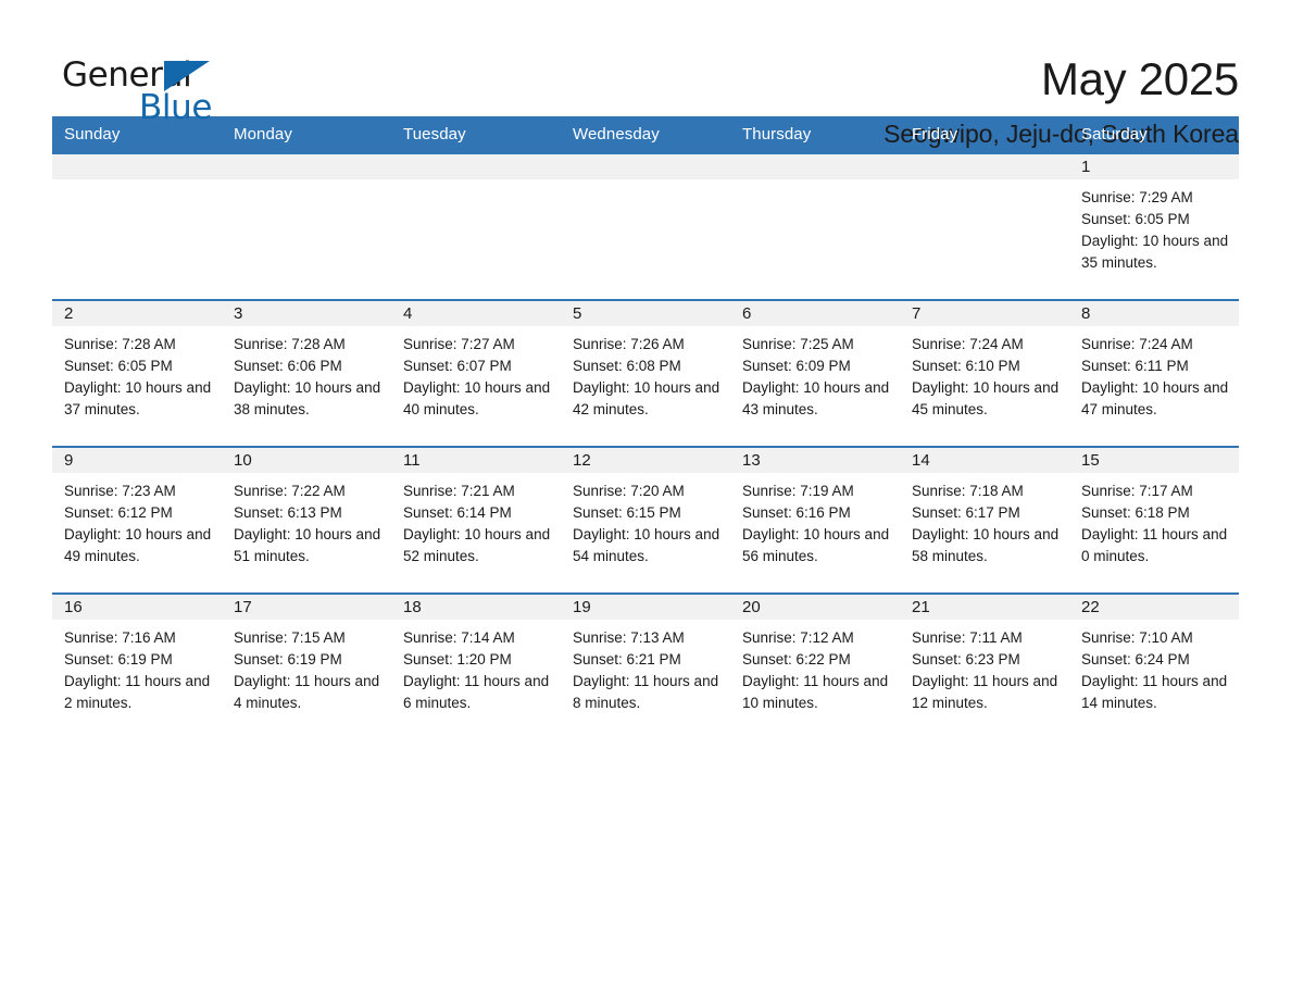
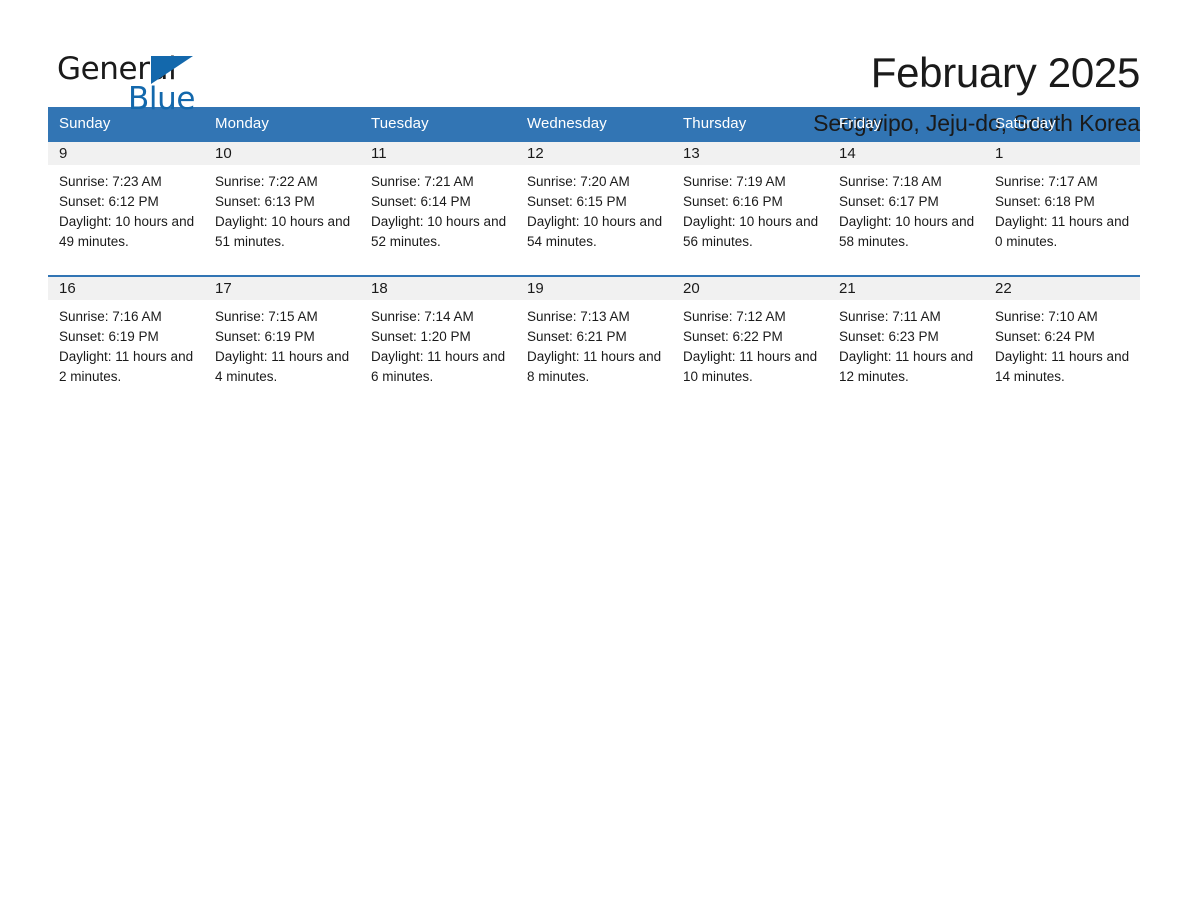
  General
  Blue
- May 2025
+ February 2025
  Seipo, Jeju-dth Korea
  Sunday	Monday	Tuesday	Wednesday	Thursday	Friday	Saturday
- 						1Sunrise: 7:29 AMSunset: 6:05 PMDaylight: 10 hours and 35 minutes.
- 2Sunrise: 7:28 AMSunset: 6:05 PMDaylight: 10 hours and 37 minutes.	3Sunrise: 7:28 AMSunset: 6:06 PMDaylight: 10 hours and 38 minutes.	4Sunrise: 7:27 AMSunset: 6:07 PMDaylight: 10 hours and 40 minutes.	5Sunrise: 7:26 AMSunset: 6:08 PMDaylight: 10 hours and 42 minutes.	6Sunrise: 7:25 AMSunset: 6:09 PMDaylight: 10 hours and 43 minutes.	7Sunrise: 7:24 AMSunset: 6:10 PMDaylight: 10 hours and 45 minutes.	8Sunrise: 7:24 AMSunset: 6:11 PMDaylight: 10 hours and 47 minutes.
- 9Sunrise: 7:23 AMSunset: 6:12 PMDaylight: 10 hours and 49 minutes.	10Sunrise: 7:22 AMSunset: 6:13 PMDaylight: 10 hours and 51 minutes.	11Sunrise: 7:21 AMSunset: 6:14 PMDaylight: 10 hours and 52 minutes.	12Sunrise: 7:20 AMSunset: 6:15 PMDaylight: 10 hours and 54 minutes.	13Sunrise: 7:19 AMSunset: 6:16 PMDaylight: 10 hours and 56 minutes.	14Sunrise: 7:18 AMSunset: 6:17 PMDaylight: 10 hours and 58 minutes.	15Sunrise: 7:17 AMSunset: 6:18 PMDaylight: 11 hours and 0 minutes.
+ 9Sunrise: 7:23 AMSunset: 6:12 PMDaylight: 10 hours and 49 minutes.	10Sunrise: 7:22 AMSunset: 6:13 PMDaylight: 10 hours and 51 minutes.	11Sunrise: 7:21 AMSunset: 6:14 PMDaylight: 10 hours and 52 minutes.	12Sunrise: 7:20 AMSunset: 6:15 PMDaylight: 10 hours and 54 minutes.	13Sunrise: 7:19 AMSunset: 6:16 PMDaylight: 10 hours and 56 minutes.	14Sunrise: 7:18 AMSunset: 6:17 PMDaylight: 10 hours and 58 minutes.	1Sunrise: 7:17 AMSunset: 6:18 PMDaylight: 11 hours and 0 minutes.
  16Sunrise: 7:16 AMSunset: 6:19 PMDaylight: 11 hours and 2 minutes.	17Sunrise: 7:15 AMSunset: 6:19 PMDaylight: 11 hours and 4 minutes.	18Sunrise: 7:14 AMSunset: 1:20 PMDaylight: 11 hours and 6 minutes.	19Sunrise: 7:13 AMSunset: 6:21 PMDaylight: 11 hours and 8 minutes.	20Sunrise: 7:12 AMSunset: 6:22 PMDaylight: 11 hours and 10 minutes.	21Sunrise: 7:11 AMSunset: 6:23 PMDaylight: 11 hours and 12 minutes.	22Sunrise: 7:10 AMSunset: 6:24 PMDaylight: 11 hours and 14 minutes.
